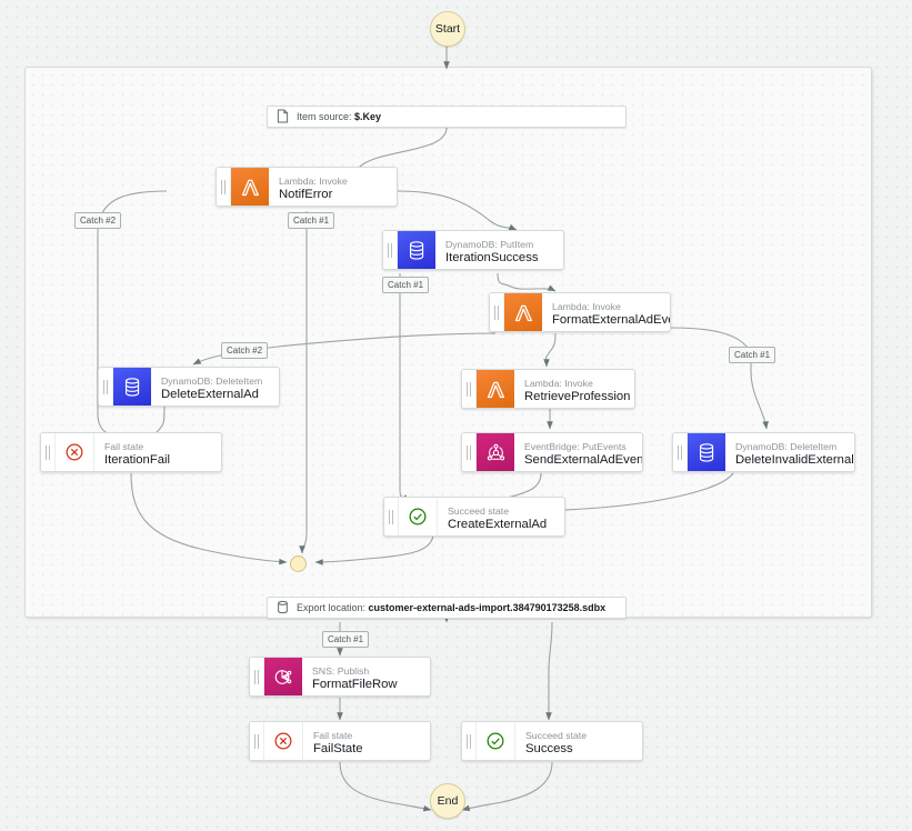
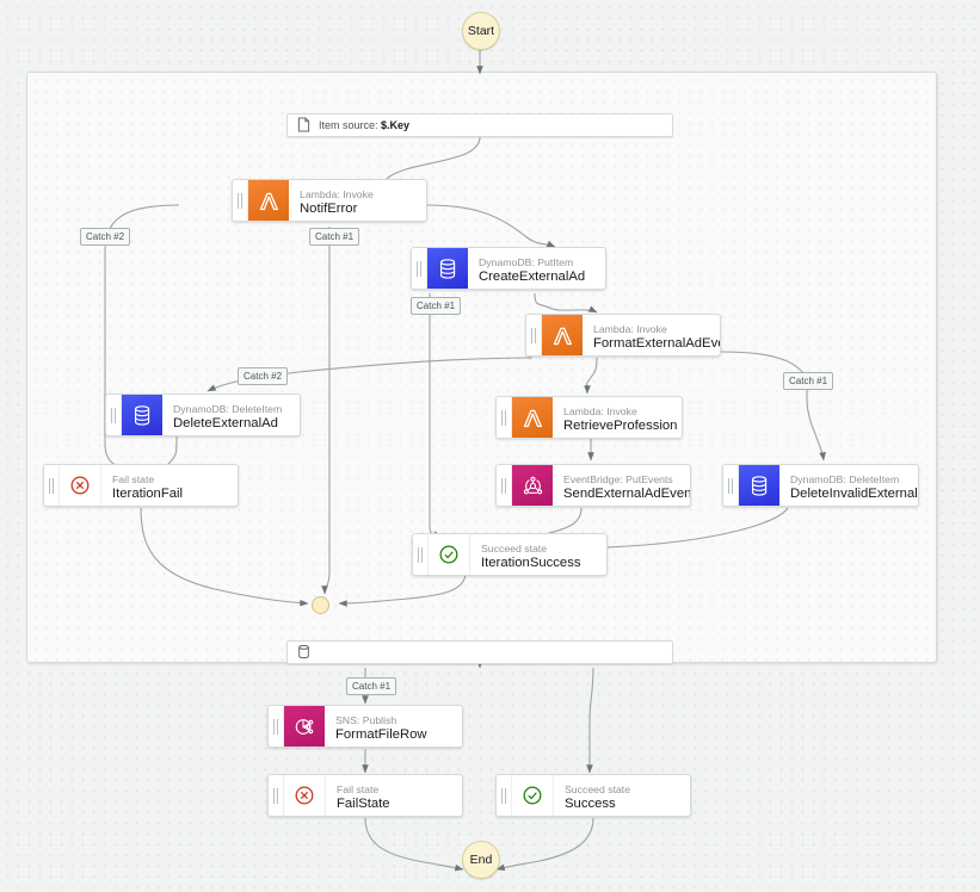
  Start
  End
  Item source: $.Key
  Lambda: Invoke
  NotifError
  DynamoDB: PutItem
- IterationSuccess
+ CreateExternalAd
  Lambda: Invoke
  FormatExternalAdEv
  Lambda: Invoke
  RetrieveProfession
  DynamoDB: DeleteItem
  DeleteExternalAd
  EventBridge: PutEvents
  SendExternalAdEven
  DynamoDB: DeleteItem
  DeleteInvalidExternal
  Fail state
  IterationFail
  Succeed state
- CreateExternalAd
+ IterationSuccess
- Export location: customer-external-ads-import.384790173258.sdbx
  SNS: Publish
  FormatFileRow
  Fail state
  FailState
  Succeed state
  Success
  Catch #2
  Catch #1
  Catch #1
  Catch #2
  Catch #1
  Catch #1
